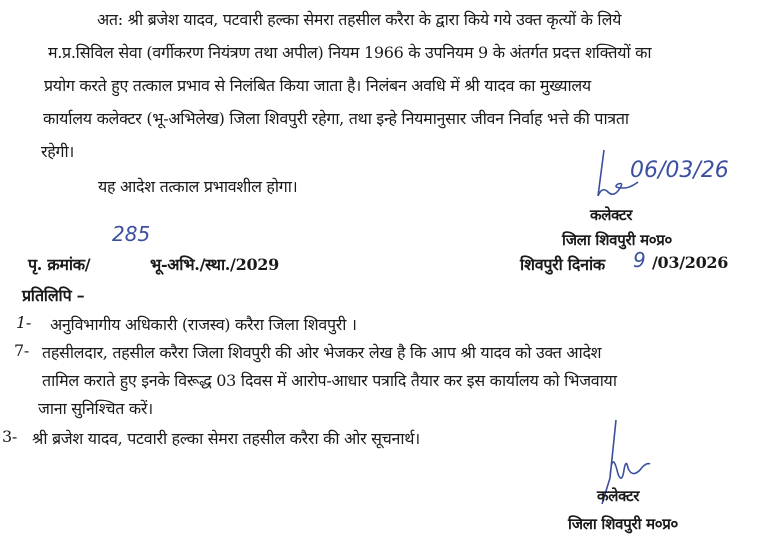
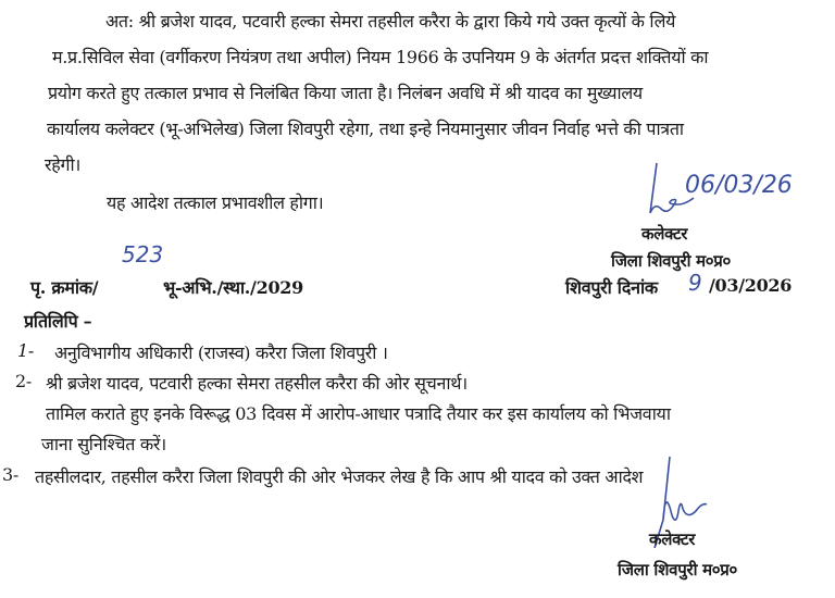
  अत: श्री ब्रजेश यादव, पटवारी हल्का सेमरा तहसील करैरा के द्वारा किये गये उक्त कृत्यों के लिये
  म.प्र.सिविल सेवा (वर्गीकरण नियंत्रण तथा अपील) नियम 1966 के उपनियम 9 के अंतर्गत प्रदत्त शक्तियों का
  प्रयोग करते हुए तत्काल प्रभाव से निलंबित किया जाता है। निलंबन अवधि में श्री यादव का मुख्यालय
  कार्यालय कलेक्टर (भू-अभिलेख) जिला शिवपुरी रहेगा, तथा इन्हे नियमानुसार जीवन निर्वाह भत्ते की पात्रता
  रहेगी।
  यह आदेश तत्काल प्रभावशील होगा।
  06/03/26
  कलेक्टर
  जिला शिवपुरी म०प्र०
- 285
+ 523
  पृ. क्रमांक/
  भू-अभि./स्था./2029
  शिवपुरी दिनांक
  9
  /03/2026
  प्रतिलिपि –
  1-
  अनुविभागीय अधिकारी (राजस्व) करैरा जिला शिवपुरी ।
- 7-
+ 2-
- तहसीलदार, तहसील करैरा जिला शिवपुरी की ओर भेजकर लेख है कि आप श्री यादव को उक्त आदेश
+ श्री ब्रजेश यादव, पटवारी हल्का सेमरा तहसील करैरा की ओर सूचनार्थ।
  तामिल कराते हुए इनके विरूद्ध 03 दिवस में आरोप-आधार पत्रादि तैयार कर इस कार्यालय को भिजवाया
  जाना सुनिश्चित करें।
  3-
- श्री ब्रजेश यादव, पटवारी हल्का सेमरा तहसील करैरा की ओर सूचनार्थ।
+ तहसीलदार, तहसील करैरा जिला शिवपुरी की ओर भेजकर लेख है कि आप श्री यादव को उक्त आदेश
  कलेक्टर
  जिला शिवपुरी म०प्र०
